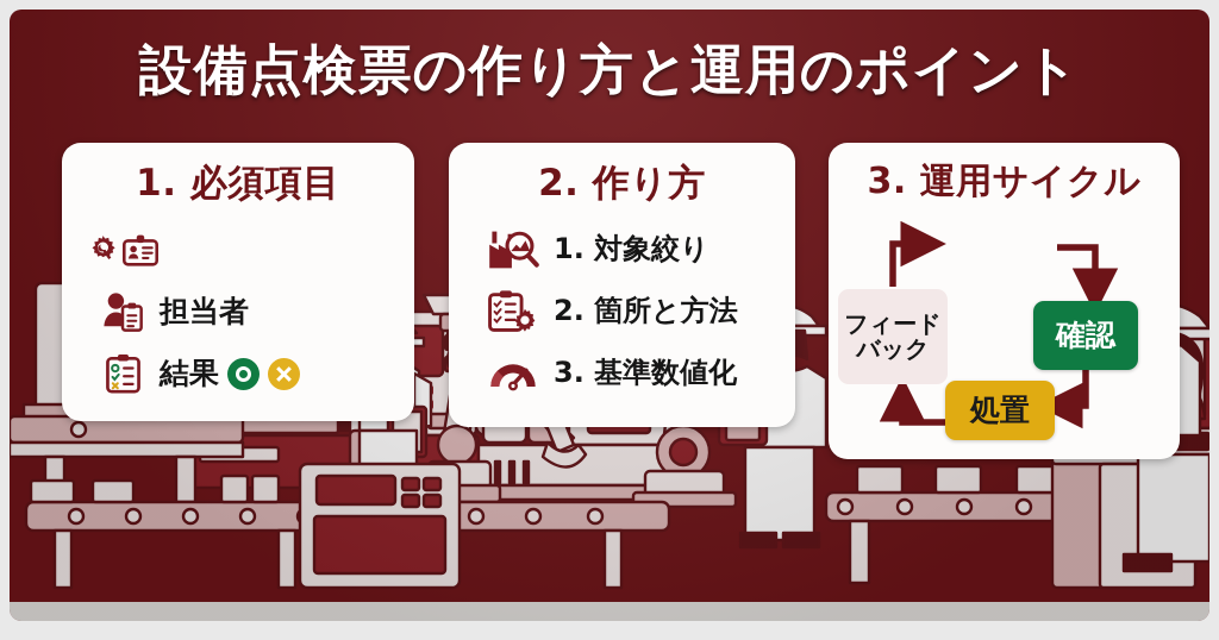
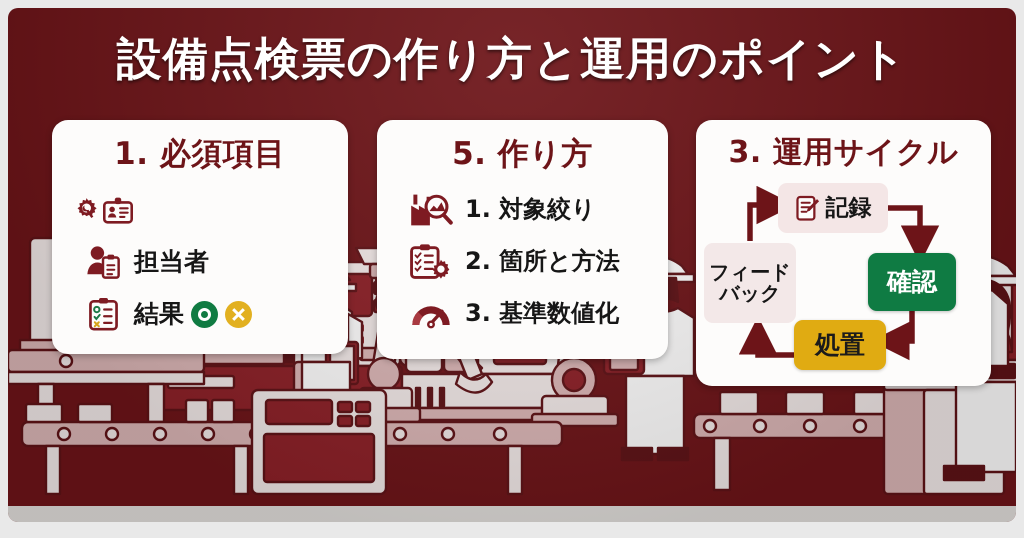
  設備点検票の作り方と運用のポイント
  1. 必須項目
  担当者
  結果
- 2. 作り方
+ 5. 作り方
  1. 対象絞り
  2. 箇所と方法
  3. 基準数値化
  3. 運用サイクル
+ 記録
  確認
  処置
  フィード
  バック
